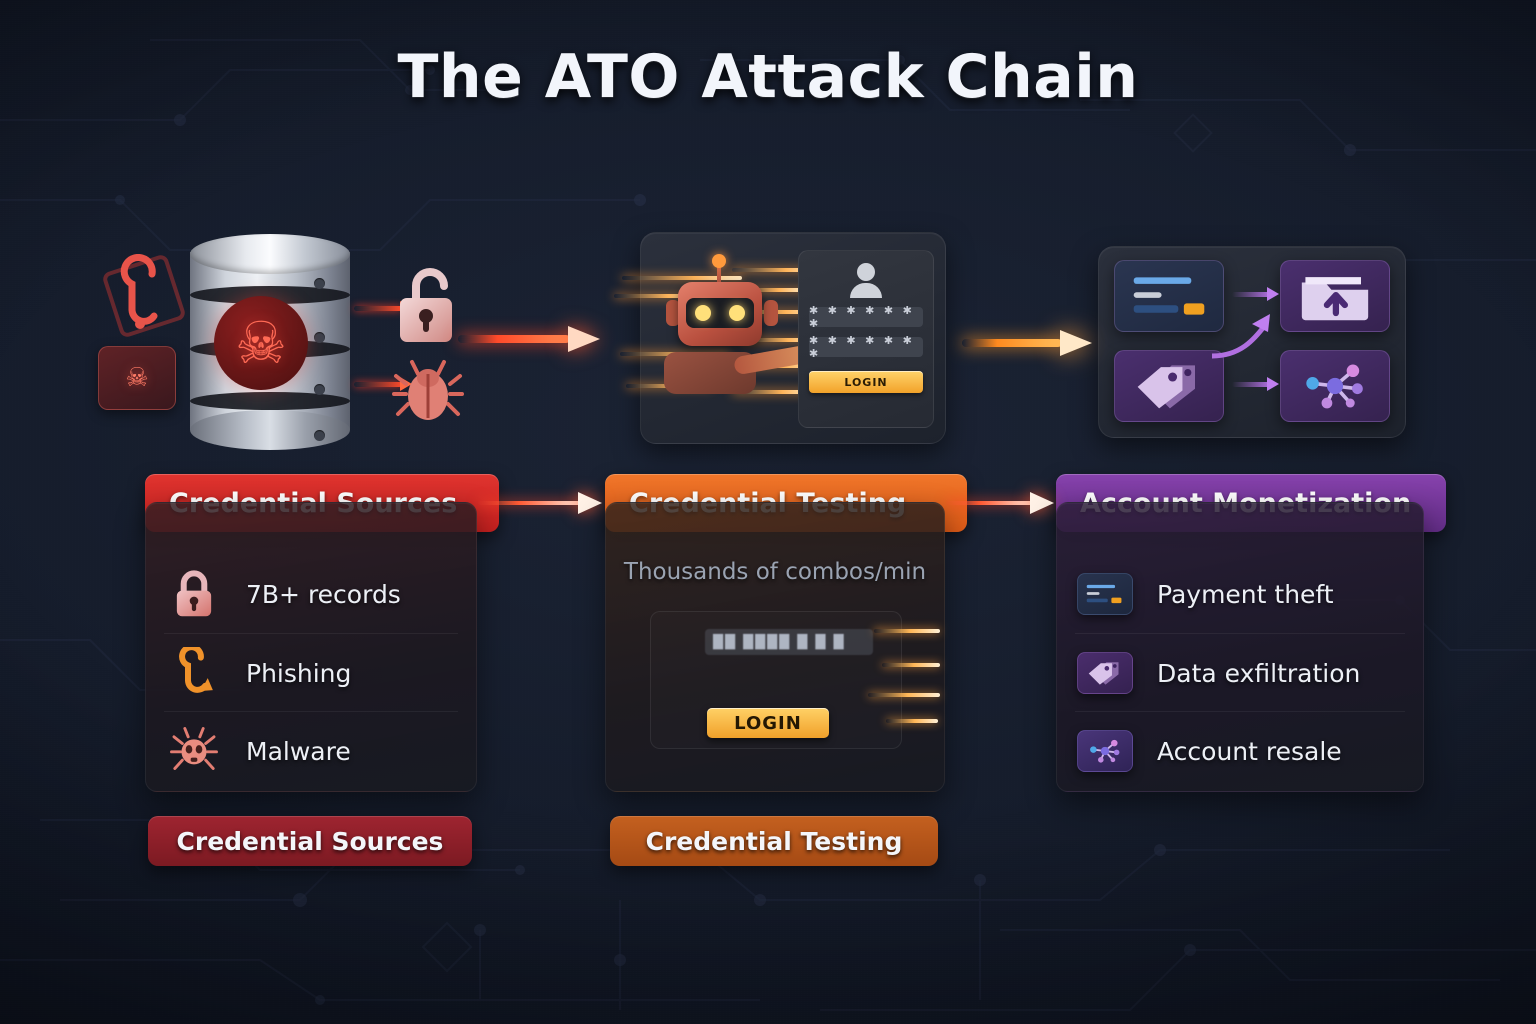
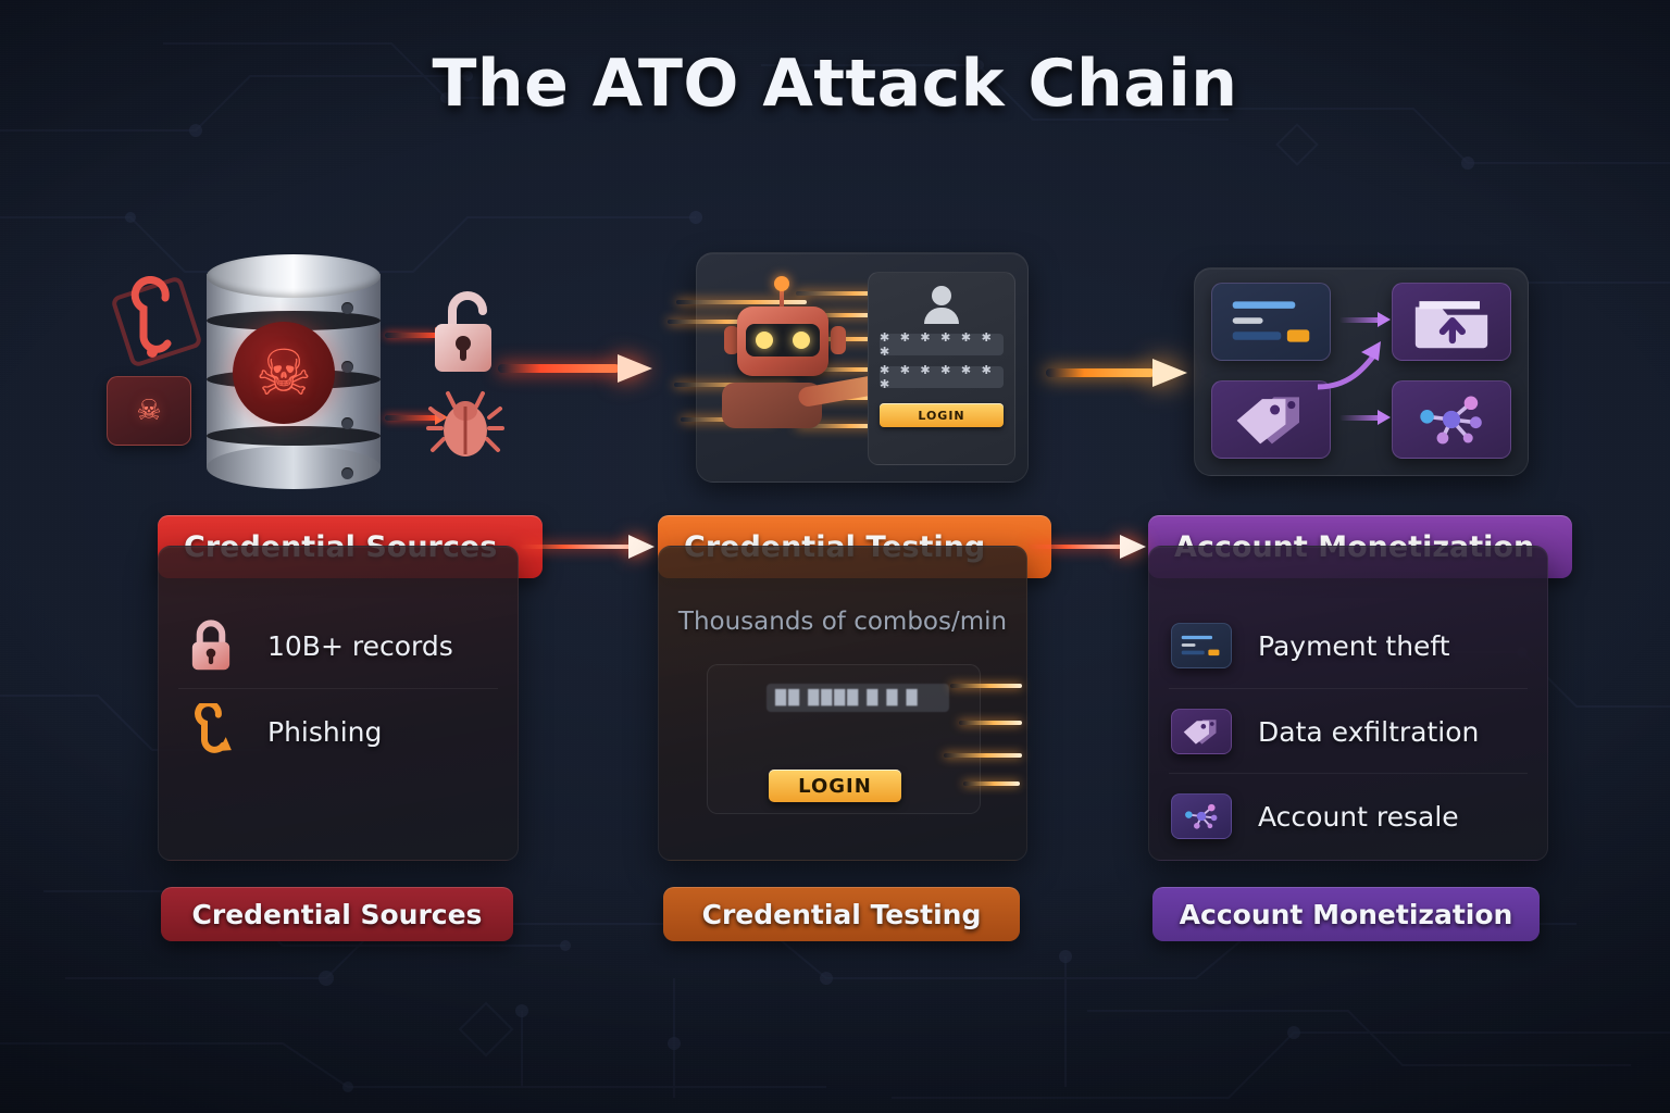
  The ATO Attack Chain
  ☠
  ☠
  ✱ ✱ ✱ ✱ ✱ ✱ ✱
  ✱ ✱ ✱ ✱ ✱ ✱ ✱
  LOGIN
- 7B+ records
+ 10B+ records
  Phishing
- Malware
  Thousands of combos/min
  ██ ████ █ █ █
  LOGIN
  Payment theft
  Data exfiltration
  Account resale
  Credential Sources
  Credential Testing
+ Account Monetization
